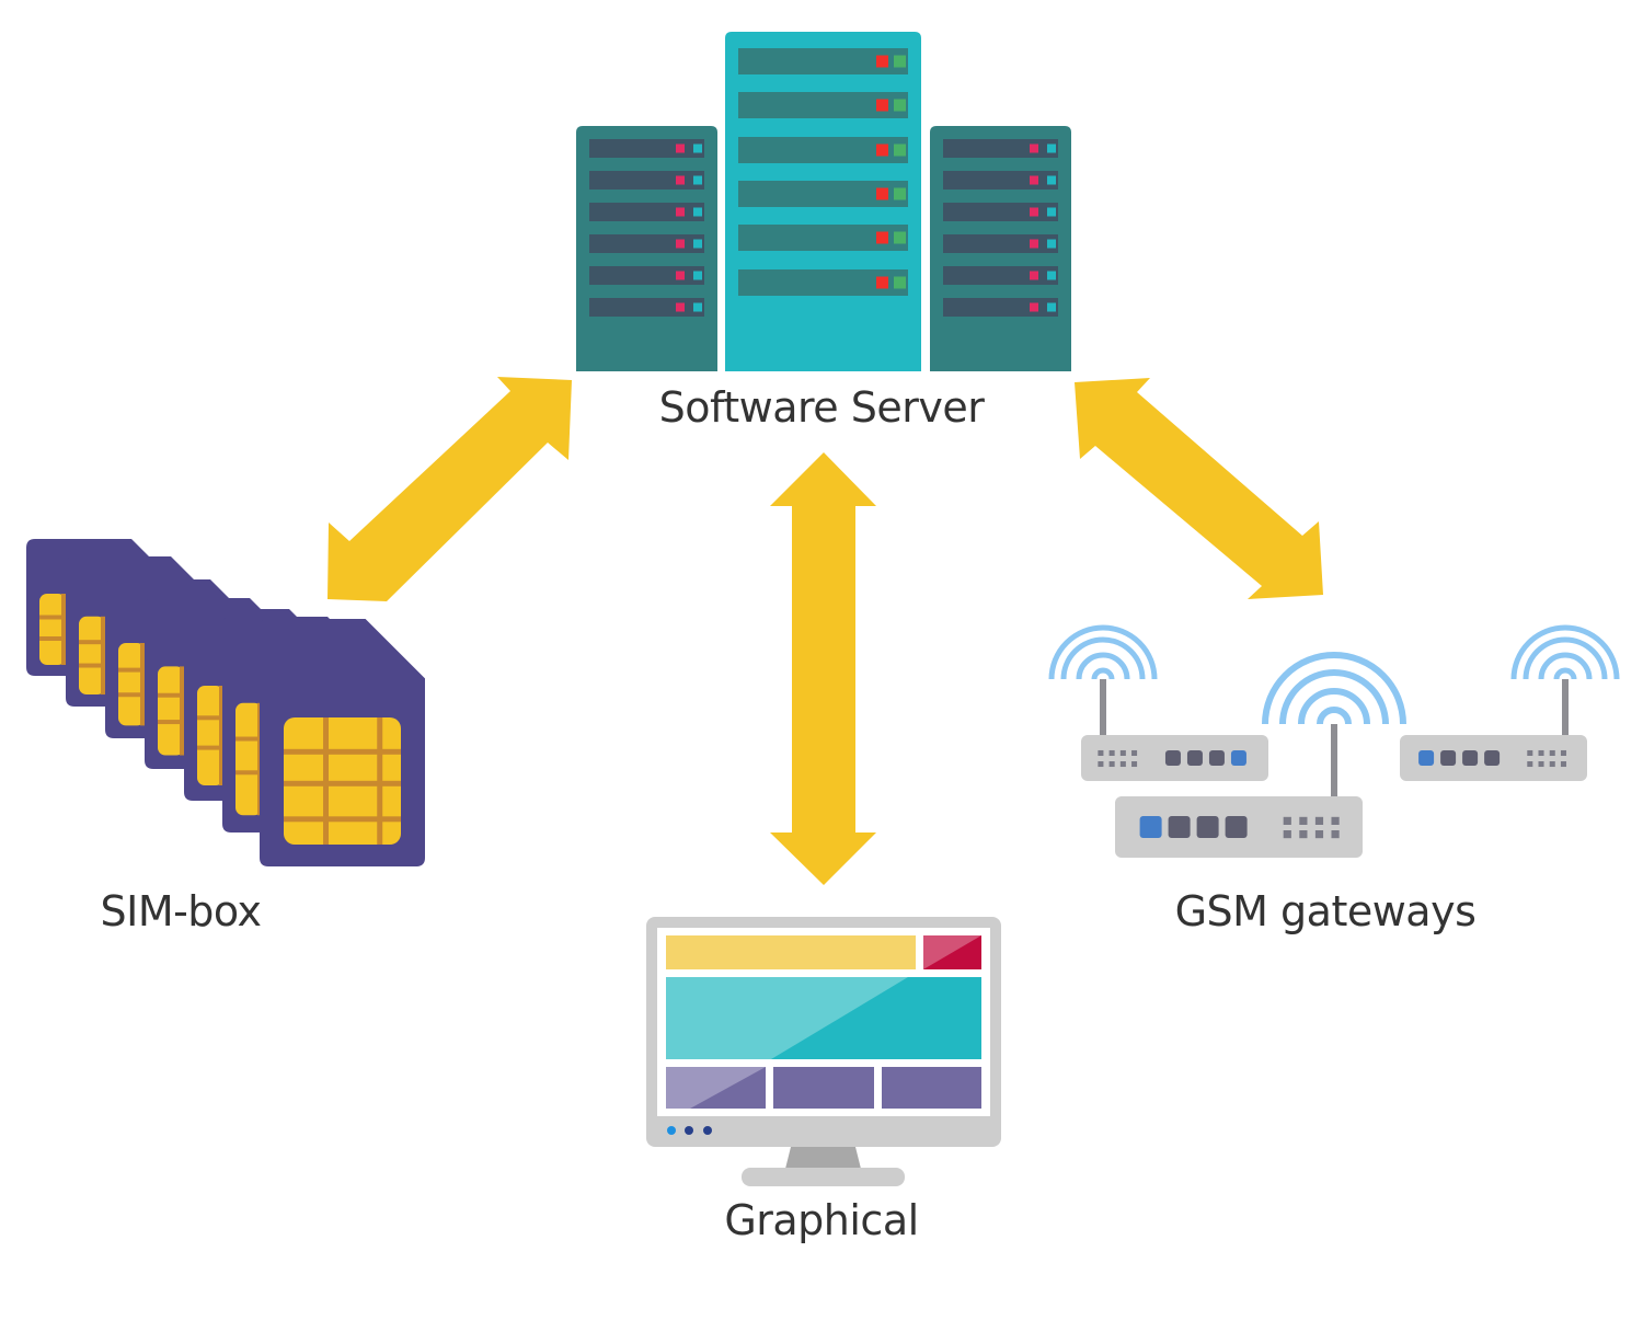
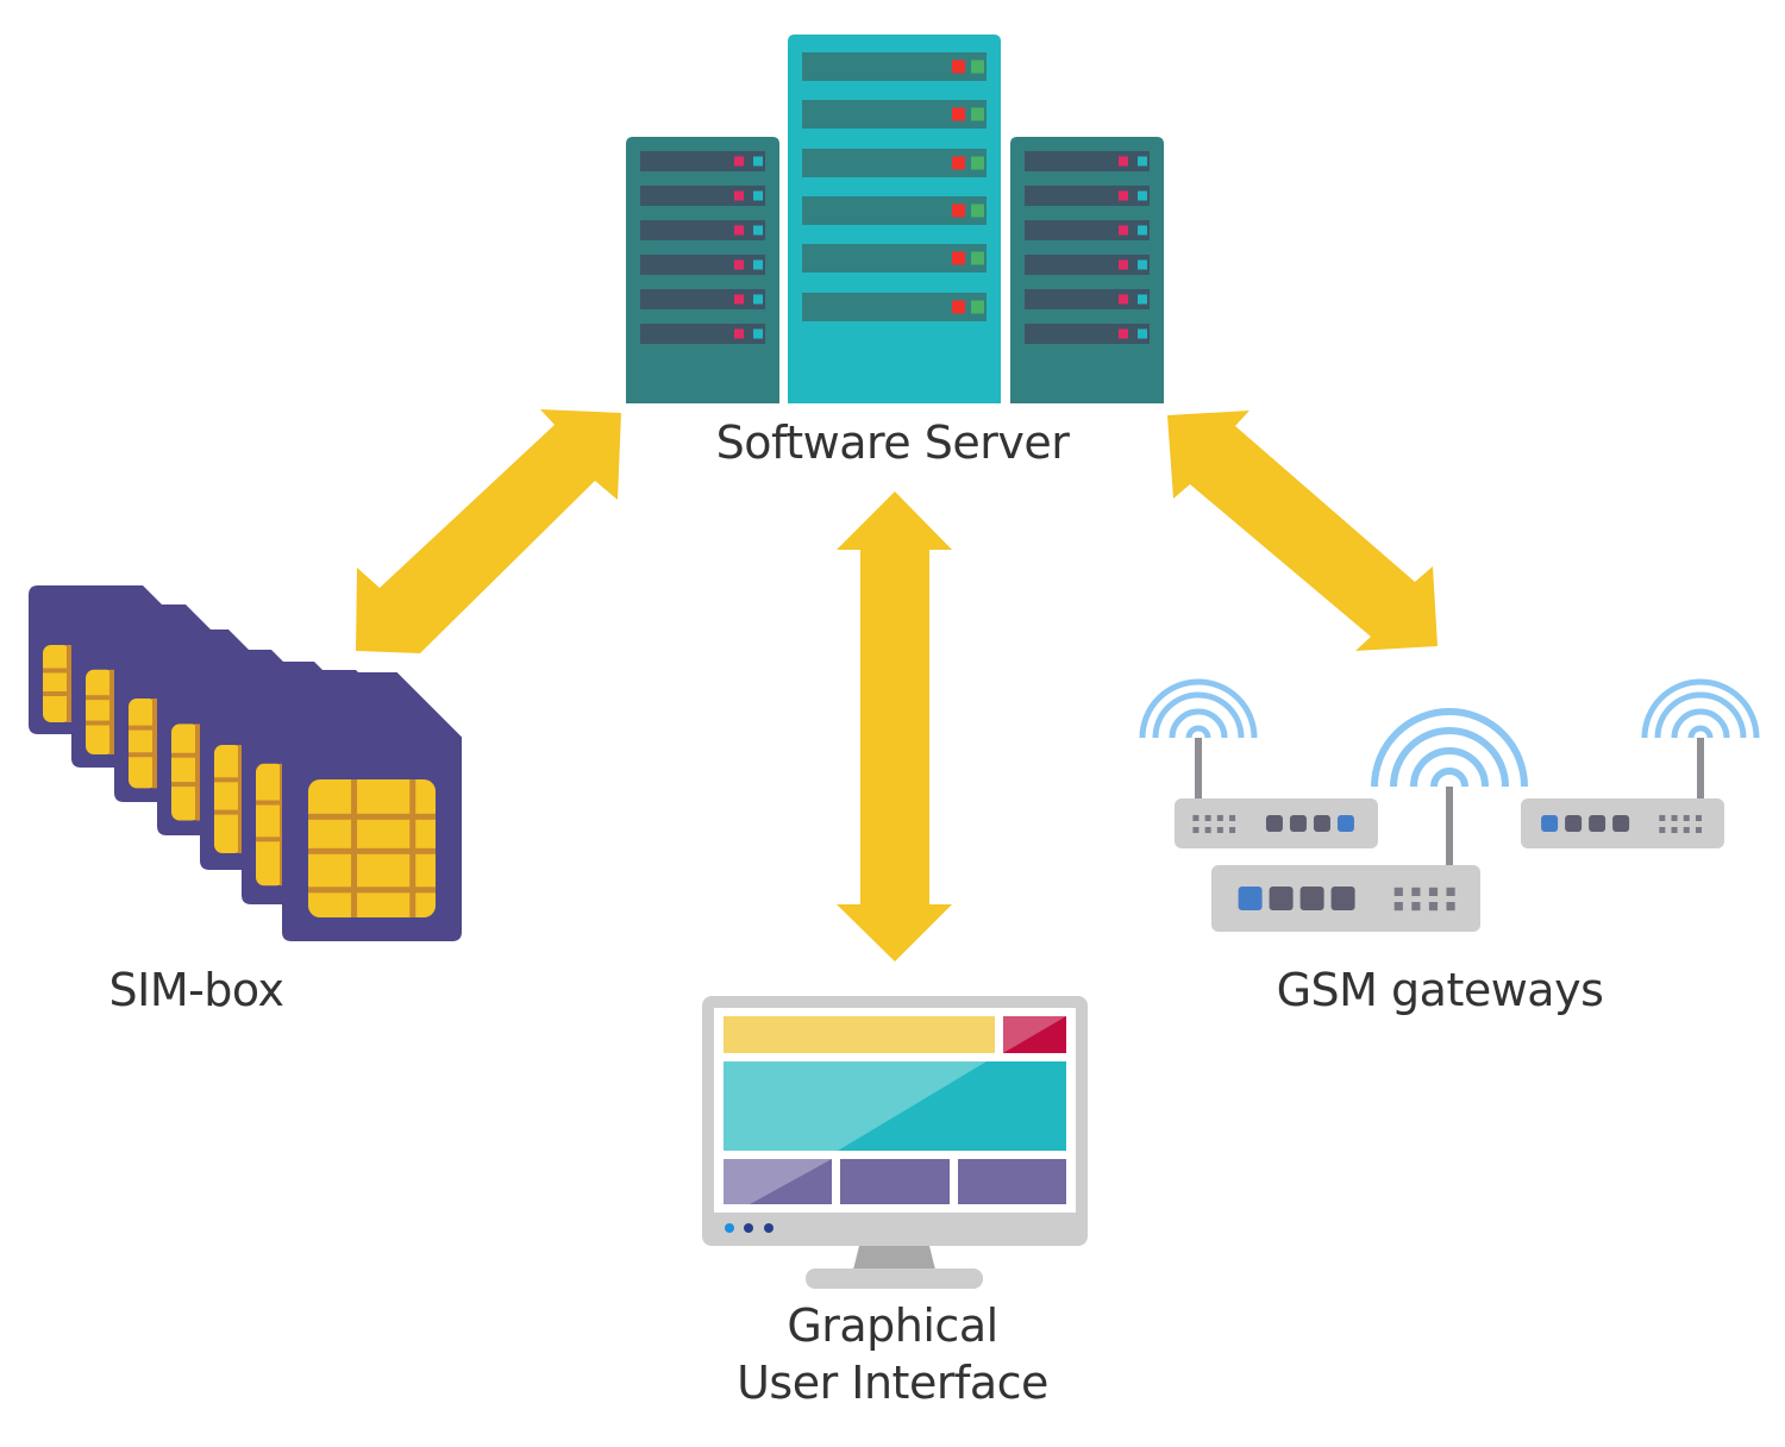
  Software Server
  SIM-box
  GSM gateways
  Graphical
+ User Interface
